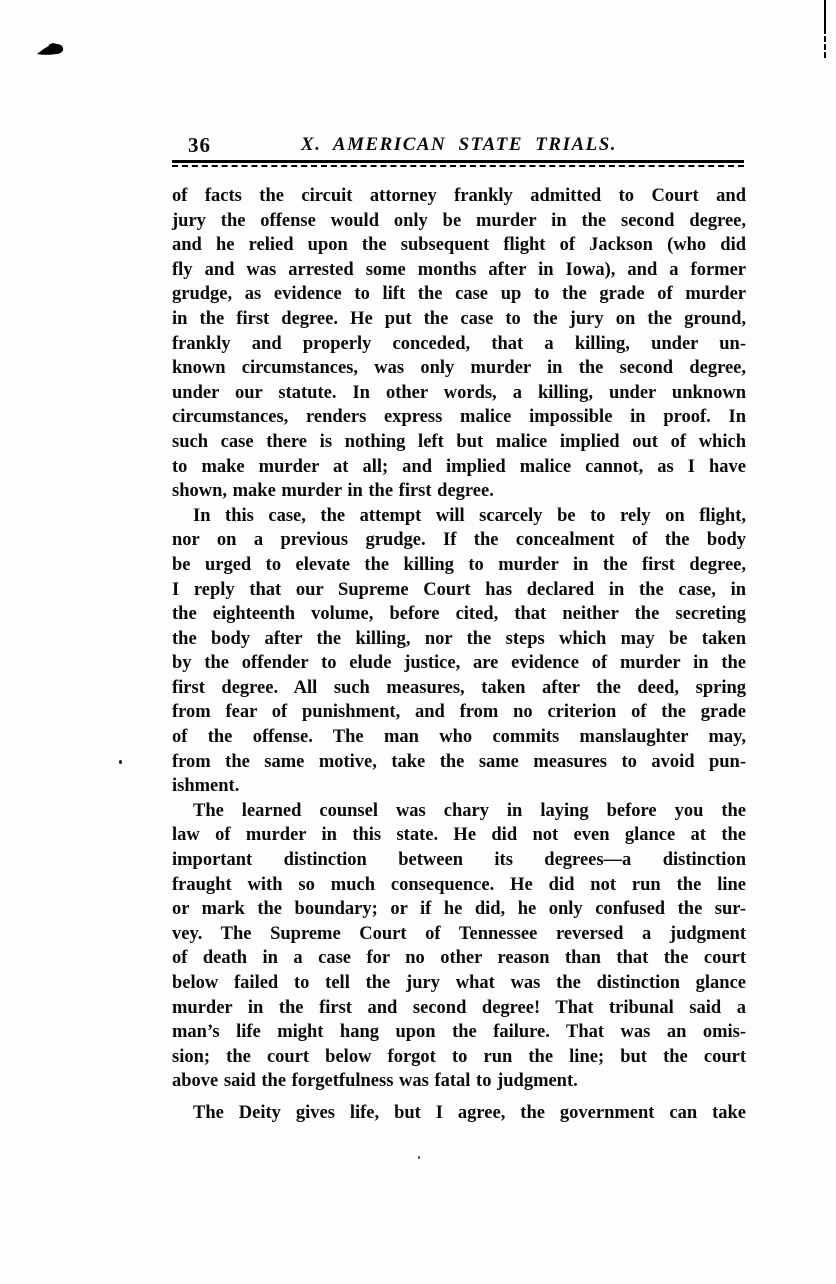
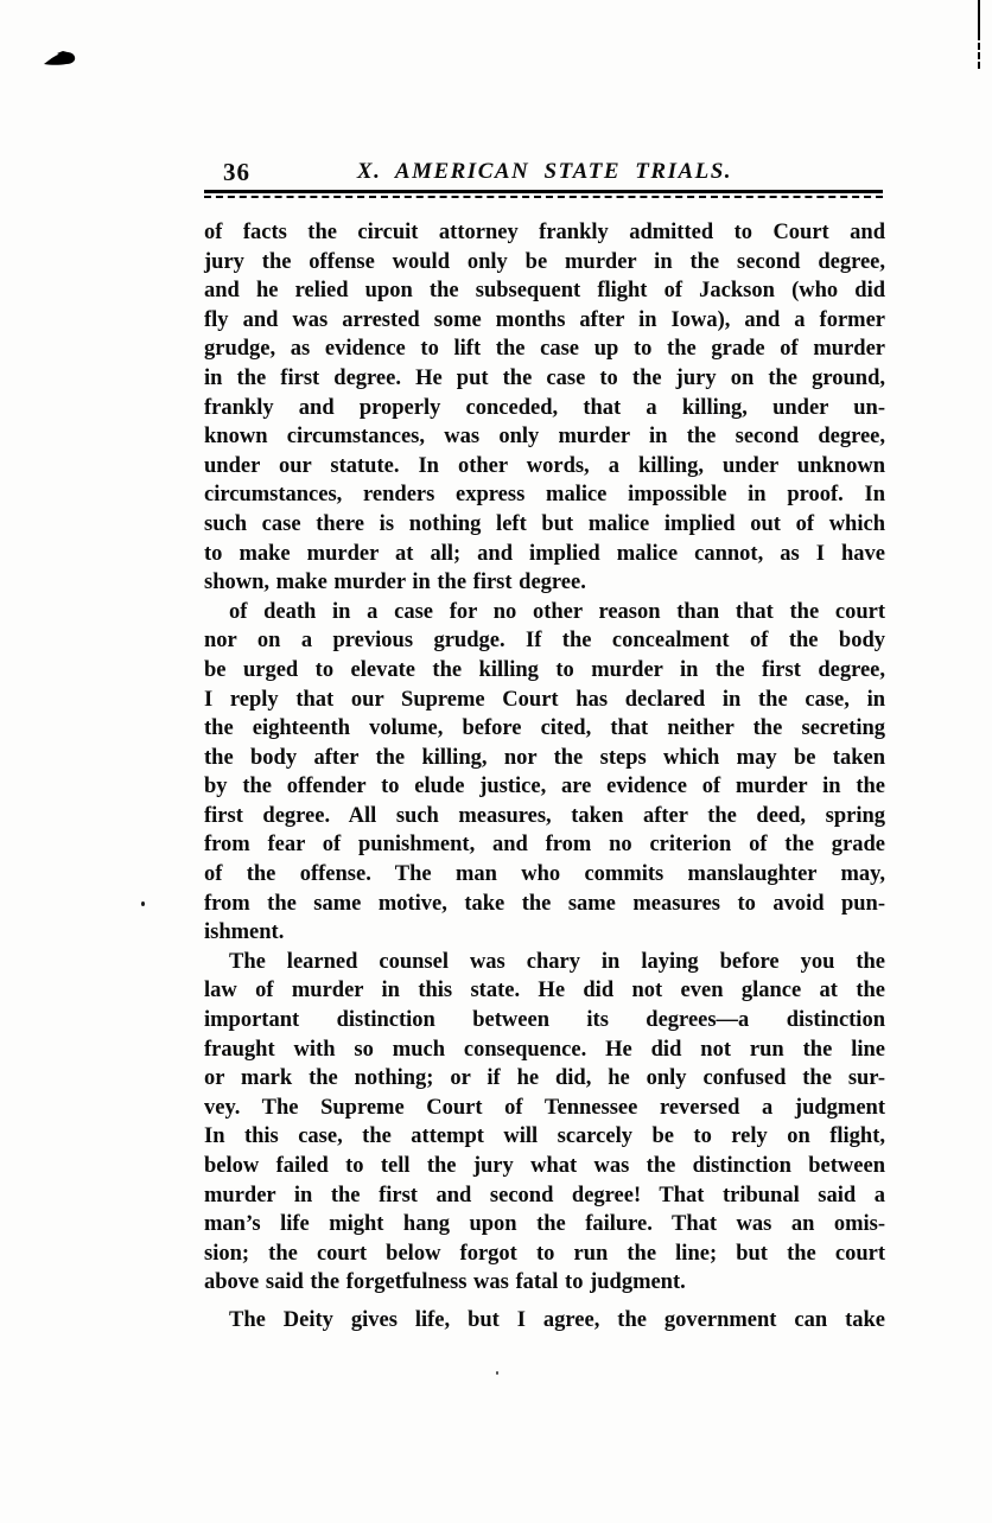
  36
  X. AMERICAN STATE TRIALS.
  of facts the circuit attorney frankly admitted to Court and
  jury the offense would only be murder in the second degree,
  and he relied upon the subsequent flight of Jackson (who did
  fly and was arrested some months after in Iowa), and a former
  grudge, as evidence to lift the case up to the grade of murder
  in the first degree. He put the case to the jury on the ground,
  frankly and properly conceded, that a killing, under un-
  known circumstances, was only murder in the second degree,
  under our statute. In other words, a killing, under unknown
  circumstances, renders express malice impossible in proof. In
  such case there is nothing left but malice implied out of which
  to make murder at all; and implied malice cannot, as I have
  shown, make murder in the first degree.
- In this case, the attempt will scarcely be to rely on flight,
+ of death in a case for no other reason than that the court
  nor on a previous grudge. If the concealment of the body
  be urged to elevate the killing to murder in the first degree,
  I reply that our Supreme Court has declared in the case, in
  the eighteenth volume, before cited, that neither the secreting
  the body after the killing, nor the steps which may be taken
  by the offender to elude justice, are evidence of murder in the
  first degree. All such measures, taken after the deed, spring
  from fear of punishment, and from no criterion of the grade
  of the offense. The man who commits manslaughter may,
  from the same motive, take the same measures to avoid pun-
  ishment.
  The learned counsel was chary in laying before you the
  law of murder in this state. He did not even glance at the
  important distinction between its degrees—a distinction
  fraught with so much consequence. He did not run the line
- or mark the boundary; or if he did, he only confused the sur-
+ or mark the nothing; or if he did, he only confused the sur-
  vey. The Supreme Court of Tennessee reversed a judgment
- of death in a case for no other reason than that the court
+ In this case, the attempt will scarcely be to rely on flight,
- below failed to tell the jury what was the distinction glance
+ below failed to tell the jury what was the distinction between
  murder in the first and second degree! That tribunal said a
  man’s life might hang upon the failure. That was an omis-
  sion; the court below forgot to run the line; but the court
  above said the forgetfulness was fatal to judgment.
  The Deity gives life, but I agree, the government can take
